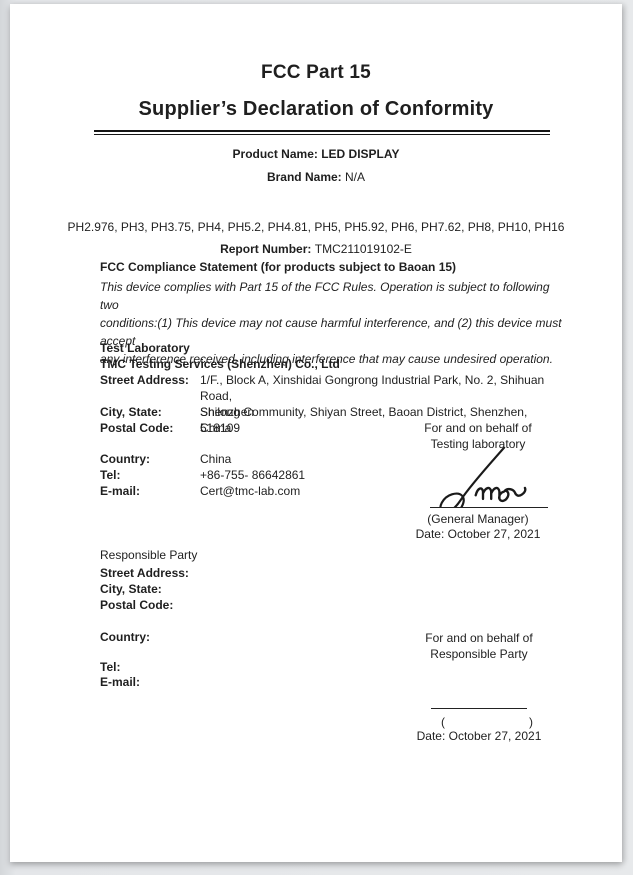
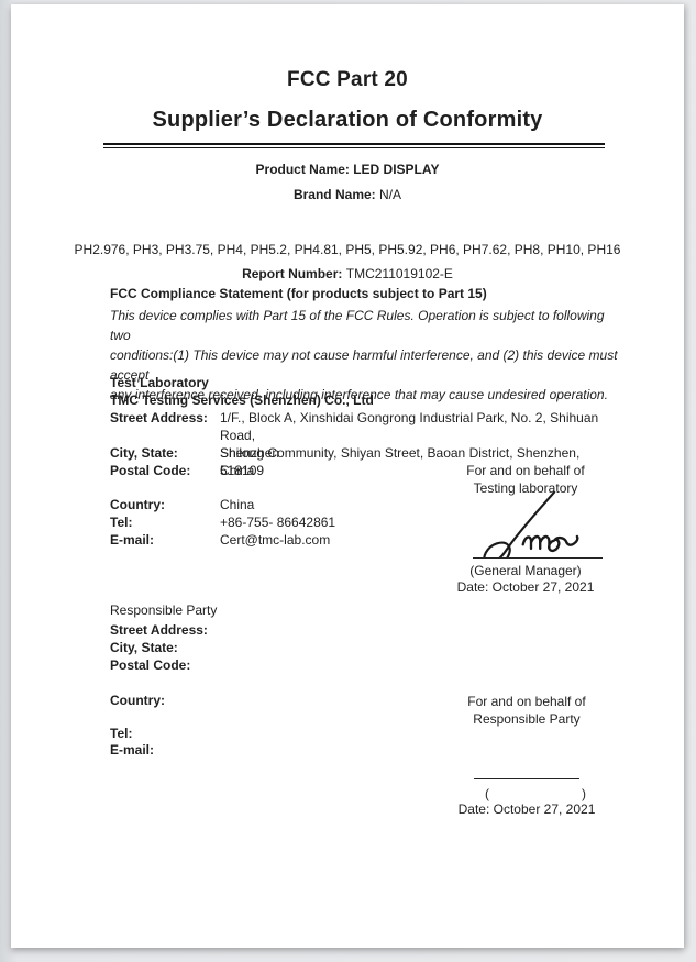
- FCC Part 15
+ FCC Part 20
  Supplier’s Declaration of Conformity
  Product Name: LED DISPLAY
  Brand Name: N/A
  PH2.976, PH3, PH3.75, PH4, PH5.2, PH4.81, PH5, PH5.92, PH6, PH7.62, PH8, PH10, PH16
  Report Number: TMC211019102-E
- FCC Compliance Statement (for products subject to Baoan 15)
+ FCC Compliance Statement (for products subject to Part 15)
  This device complies with Part 15 of the FCC Rules. Operation is subject to following two
  conditions:(1) This device may not cause harmful interference, and (2) this device must accept
  any interference received, including interference that may cause undesired operation.
  Test Laboratory
  TMC Testing Services (Shenzhen) Co., Ltd
  Street Address:
  1/F., Block A, Xinshidai Gongrong Industrial Park, No. 2, Shihuan Road,
  Shilong Community, Shiyan Street, Baoan District, Shenzhen, China
  City, State:
  Shenzhen
  Postal Code:
  518109
  Country:
  China
  Tel:
  +86-755- 86642861
  E-mail:
  Cert@tmc-lab.com
  For and on behalf of
  Testing laboratory
  (General Manager)
  Date: October 27, 2021
  Responsible Party
  Street Address:
  City, State:
  Postal Code:
  Country:
  Tel:
  E-mail:
  For and on behalf of
  Responsible Party
  (
  )
  Date: October 27, 2021
